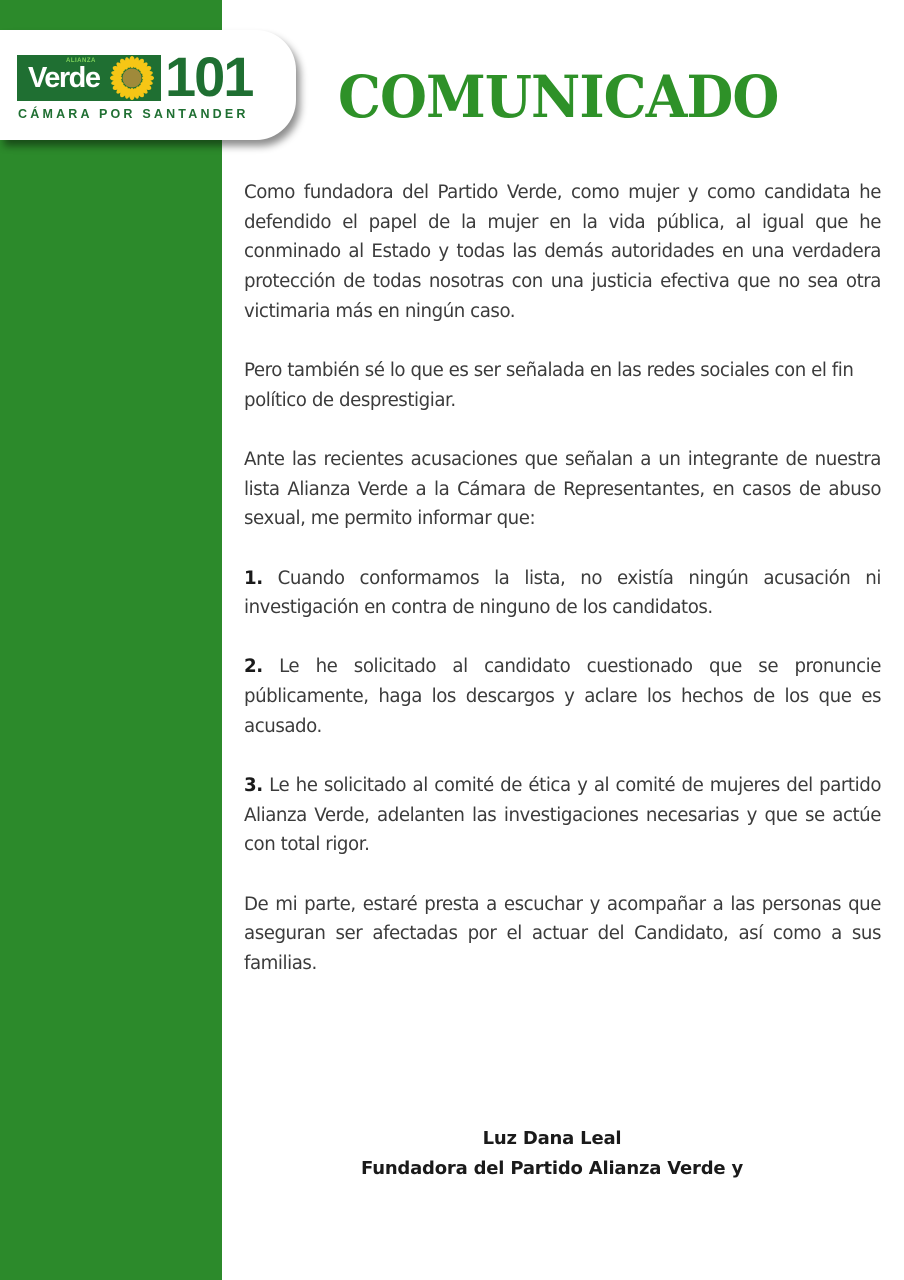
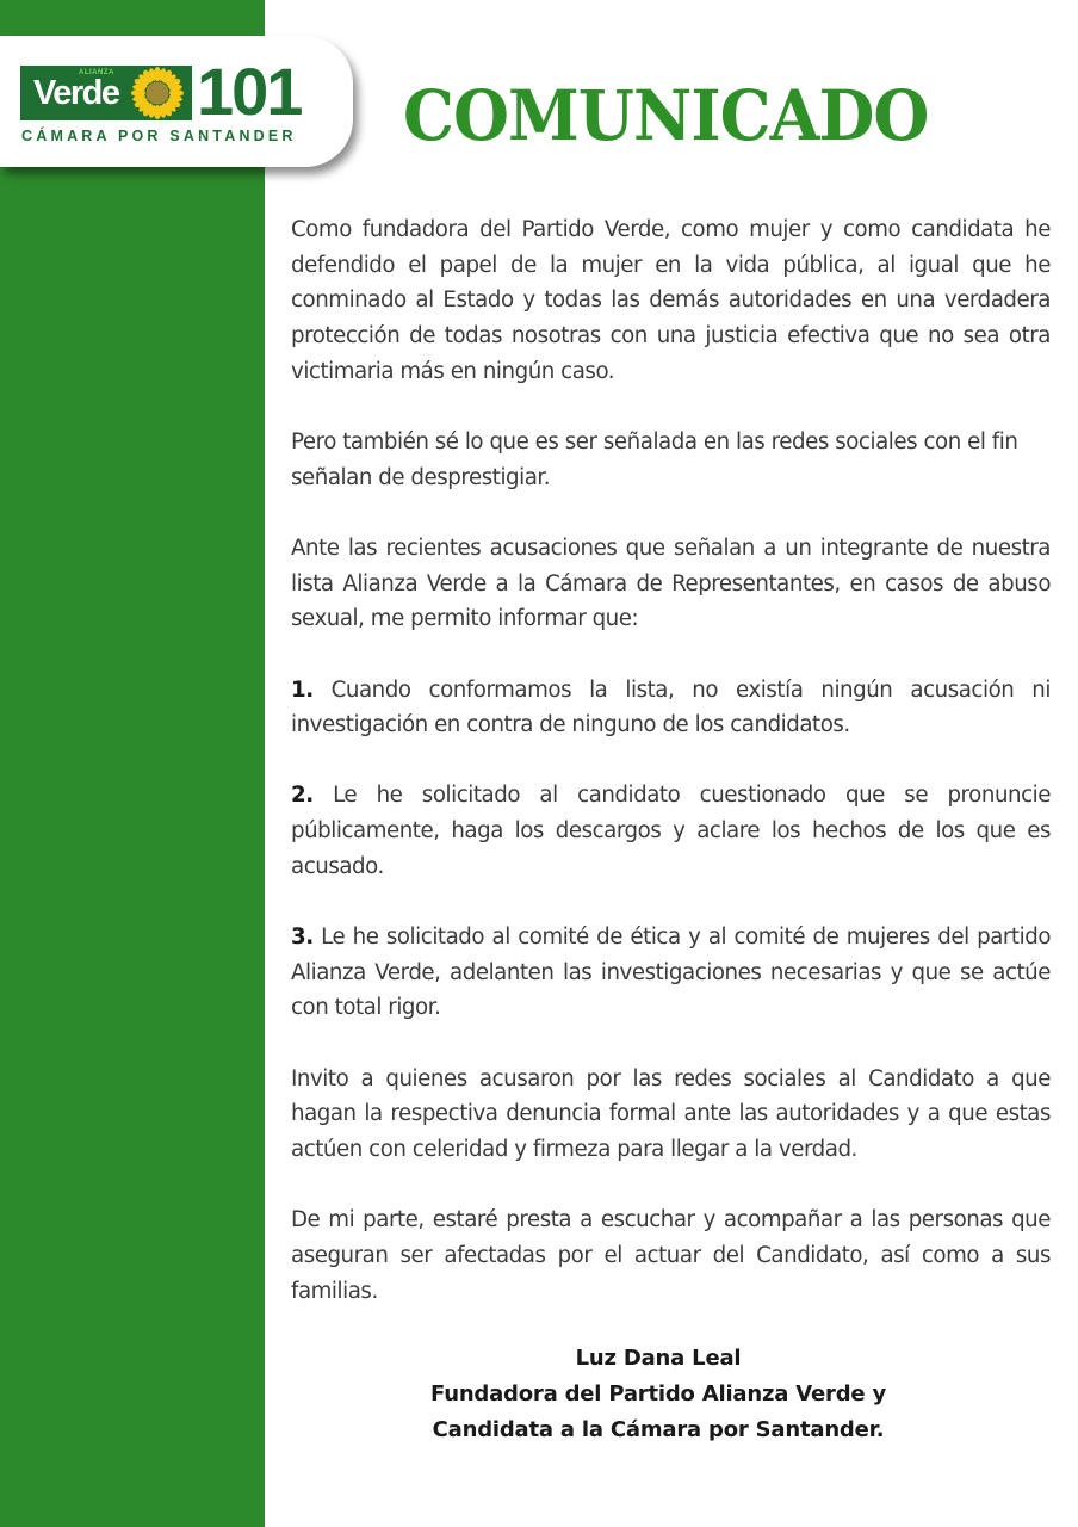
  Verde
  101
  CÁMARA POR SANTANDER
  COMUNICADO
  Como fundadora del Partido Verde, como mujer y como candidata he defendido el papel de la mujer en la vida pública, al igual que he conminado al Estado y todas las demás autoridades en una verdadera protección de todas nosotras con una justicia efectiva que no sea otra victimaria más en ningún caso.
- Pero también sé lo que es ser señalada en las redes sociales con el fin político de desprestigiar.
+ Pero también sé lo que es ser señalada en las redes sociales con el fin señalan de desprestigiar.
  Ante las recientes acusaciones que señalan a un integrante de nuestra lista Alianza Verde a la Cámara de Representantes, en casos de abuso sexual, me permito informar que:
  1. Cuando conformamos la lista, no existía ningún acusación ni investigación en contra de ninguno de los candidatos.
  2. Le he solicitado al candidato cuestionado que se pronuncie públicamente, haga los descargos y aclare los hechos de los que es acusado.
  3. Le he solicitado al comité de ética y al comité de mujeres del partido Alianza Verde, adelanten las investigaciones necesarias y que se actúe con total rigor.
+ Invito a quienes acusaron por las redes sociales al Candidato a que hagan la respectiva denuncia formal ante las autoridades y a que estas actúen con celeridad y firmeza para llegar a la verdad.
  De mi parte, estaré presta a escuchar y acompañar a las personas que aseguran ser afectadas por el actuar del Candidato, así como a sus familias.
  Luz Dana Leal
  Fundadora del Partido Alianza Verde y
+ Candidata a la Cámara por Santander.
